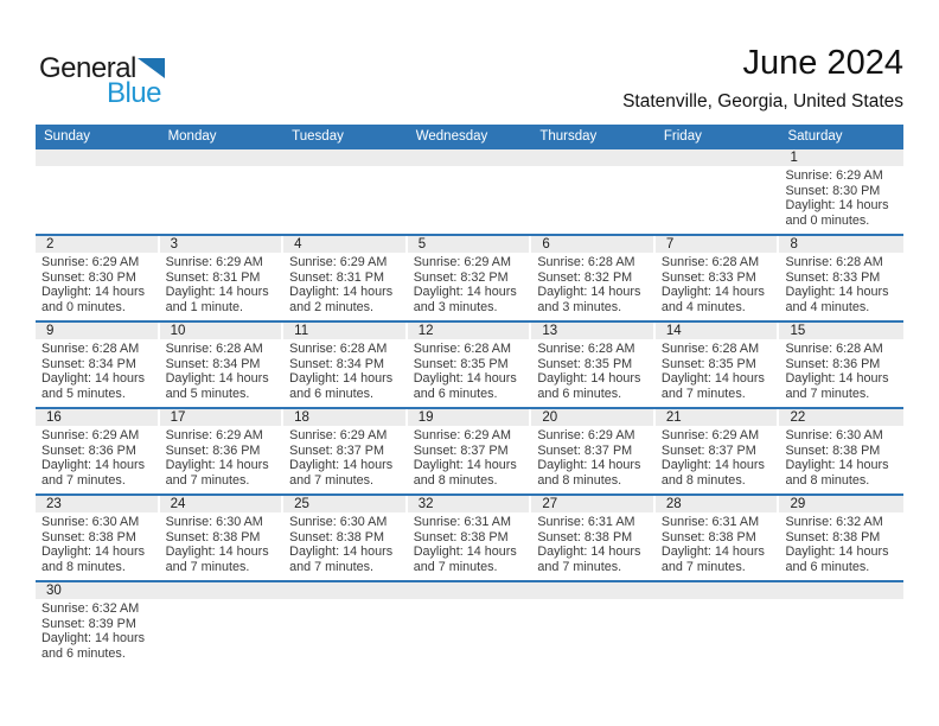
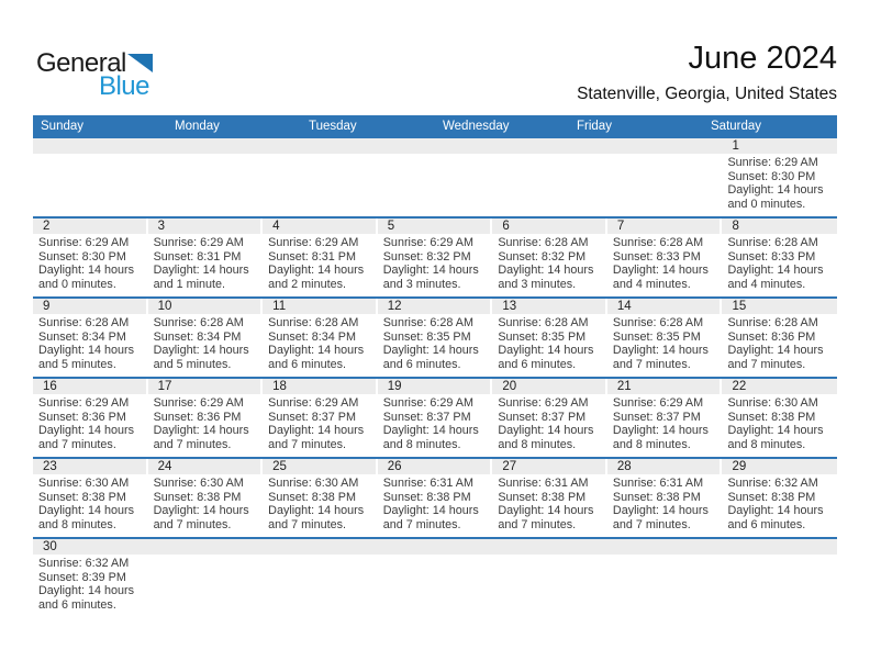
  General
  Blue
  June 2024
  Statenville, Georgia, United States
  Sunday
  Monday
  Tuesday
  Wednesday
- Thursday
  Friday
  Saturday
  1
  Sunrise: 6:29 AM
  Sunset: 8:30 PM
  Daylight: 14 hours
  and 0 minutes.
  2
  Sunrise: 6:29 AM
  Sunset: 8:30 PM
  Daylight: 14 hours
  and 0 minutes.
  3
  Sunrise: 6:29 AM
  Sunset: 8:31 PM
  Daylight: 14 hours
  and 1 minute.
  4
  Sunrise: 6:29 AM
  Sunset: 8:31 PM
  Daylight: 14 hours
  and 2 minutes.
  5
  Sunrise: 6:29 AM
  Sunset: 8:32 PM
  Daylight: 14 hours
  and 3 minutes.
  6
  Sunrise: 6:28 AM
  Sunset: 8:32 PM
  Daylight: 14 hours
  and 3 minutes.
  7
  Sunrise: 6:28 AM
  Sunset: 8:33 PM
  Daylight: 14 hours
  and 4 minutes.
  8
  Sunrise: 6:28 AM
  Sunset: 8:33 PM
  Daylight: 14 hours
  and 4 minutes.
  9
  Sunrise: 6:28 AM
  Sunset: 8:34 PM
  Daylight: 14 hours
  and 5 minutes.
  10
  Sunrise: 6:28 AM
  Sunset: 8:34 PM
  Daylight: 14 hours
  and 5 minutes.
  11
  Sunrise: 6:28 AM
  Sunset: 8:34 PM
  Daylight: 14 hours
  and 6 minutes.
  12
  Sunrise: 6:28 AM
  Sunset: 8:35 PM
  Daylight: 14 hours
  and 6 minutes.
  13
  Sunrise: 6:28 AM
  Sunset: 8:35 PM
  Daylight: 14 hours
  and 6 minutes.
  14
  Sunrise: 6:28 AM
  Sunset: 8:35 PM
  Daylight: 14 hours
  and 7 minutes.
  15
  Sunrise: 6:28 AM
  Sunset: 8:36 PM
  Daylight: 14 hours
  and 7 minutes.
  16
  Sunrise: 6:29 AM
  Sunset: 8:36 PM
  Daylight: 14 hours
  and 7 minutes.
  17
  Sunrise: 6:29 AM
  Sunset: 8:36 PM
  Daylight: 14 hours
  and 7 minutes.
  18
  Sunrise: 6:29 AM
  Sunset: 8:37 PM
  Daylight: 14 hours
  and 7 minutes.
  19
  Sunrise: 6:29 AM
  Sunset: 8:37 PM
  Daylight: 14 hours
  and 8 minutes.
  20
  Sunrise: 6:29 AM
  Sunset: 8:37 PM
  Daylight: 14 hours
  and 8 minutes.
  21
  Sunrise: 6:29 AM
  Sunset: 8:37 PM
  Daylight: 14 hours
  and 8 minutes.
  22
  Sunrise: 6:30 AM
  Sunset: 8:38 PM
  Daylight: 14 hours
  and 8 minutes.
  23
  Sunrise: 6:30 AM
  Sunset: 8:38 PM
  Daylight: 14 hours
  and 8 minutes.
  24
  Sunrise: 6:30 AM
  Sunset: 8:38 PM
  Daylight: 14 hours
  and 7 minutes.
  25
  Sunrise: 6:30 AM
  Sunset: 8:38 PM
  Daylight: 14 hours
  and 7 minutes.
- 32
+ 26
  Sunrise: 6:31 AM
  Sunset: 8:38 PM
  Daylight: 14 hours
  and 7 minutes.
  27
  Sunrise: 6:31 AM
  Sunset: 8:38 PM
  Daylight: 14 hours
  and 7 minutes.
  28
  Sunrise: 6:31 AM
  Sunset: 8:38 PM
  Daylight: 14 hours
  and 7 minutes.
  29
  Sunrise: 6:32 AM
  Sunset: 8:38 PM
  Daylight: 14 hours
  and 6 minutes.
  30
  Sunrise: 6:32 AM
  Sunset: 8:39 PM
  Daylight: 14 hours
  and 6 minutes.
